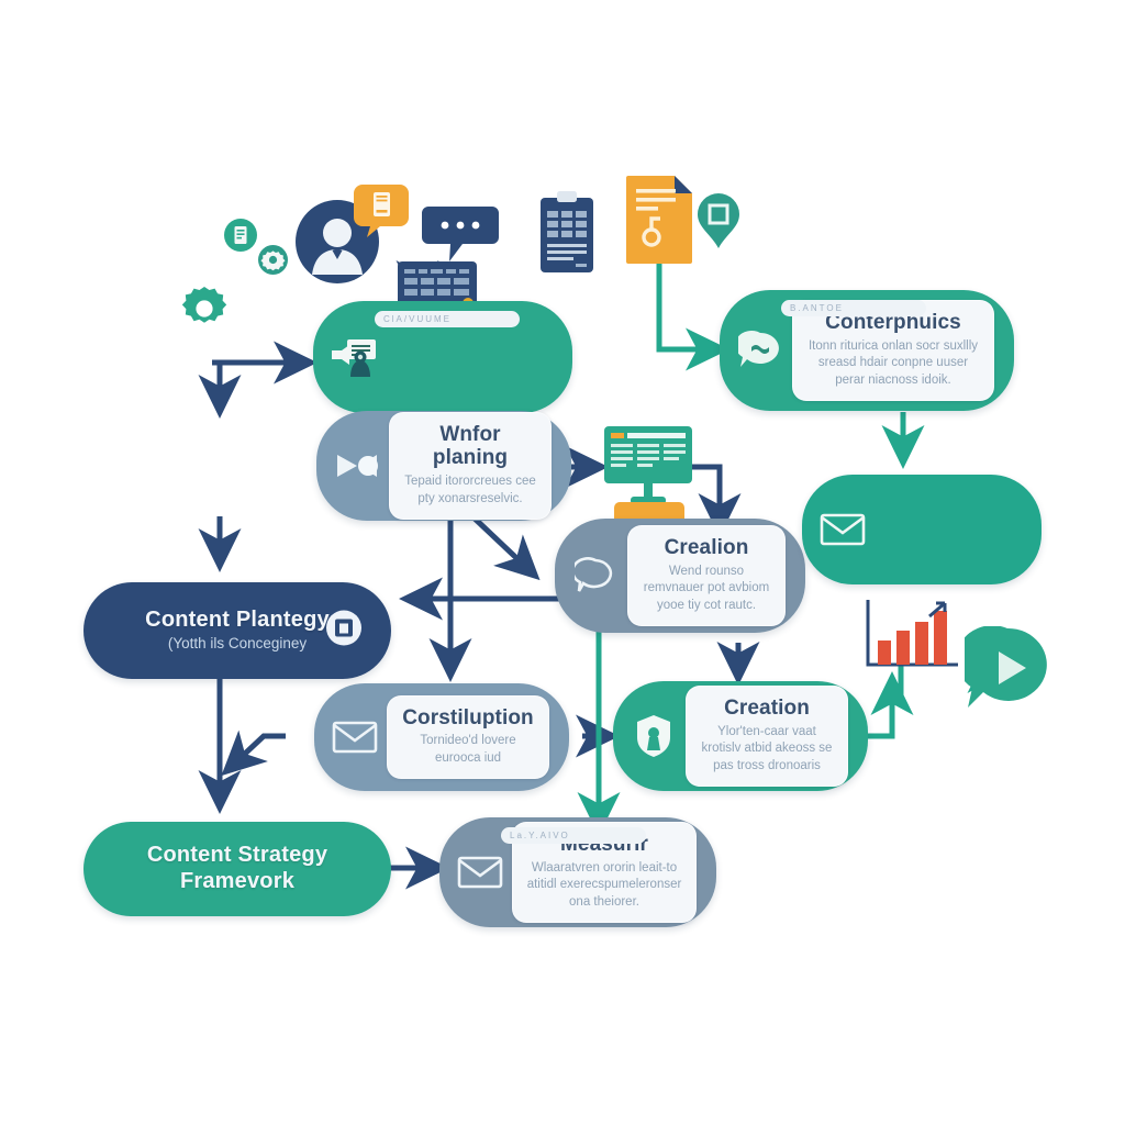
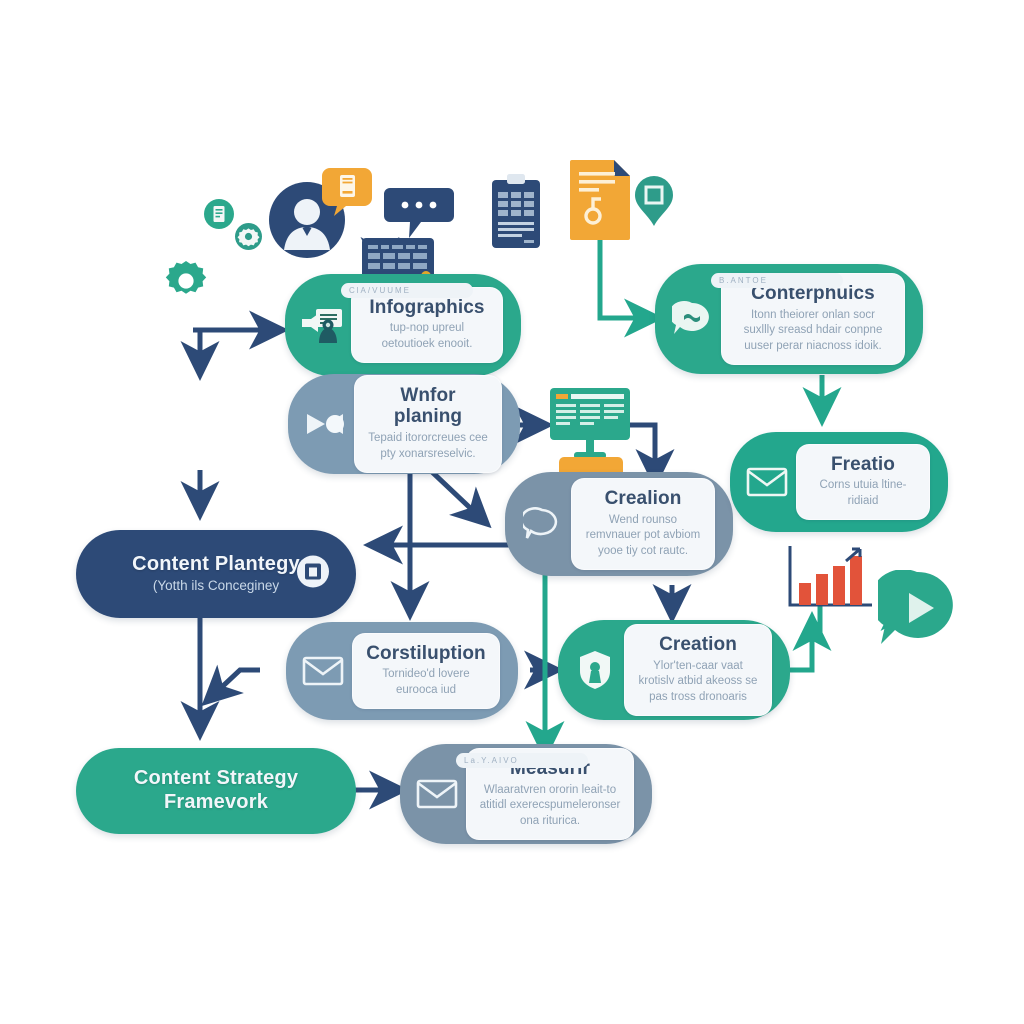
  ClA/VUUME
+ Infographics
+ tup-nop upreul oetoutioek enooit.
  B.ANTOE
  Conterphuics
- Itonn riturica onlan socr suxllly sreasd hdair conpne uuser perar niacnoss idoik.
+ Itonn theiorer onlan socr suxllly sreasd hdair conpne uuser perar niacnoss idoik.
  Wnfor planing
  Tepaid itororcreues cee pty xonarsreselvic.
  Crealion
  Wend rounso remvnauer pot avbiom yooe tiy cot rautc.
+ Freatio
+ Corns utuia ltine-ridiaid
  Content Plantegy
  (Yotth ils Conceginey
  Corstiluption
  Tornideo'd lovere eurooca iud
  Creation
  Ylor'ten-caar vaat krotislv atbid akeoss se pas tross dronoaris
  Content Strategy
  Framevork
  La.Y.AIVO
  Measurir
- Wlaaratvren ororin leait-to atitidl exerecspumeleronser ona theiorer.
+ Wlaaratvren ororin leait-to atitidl exerecspumeleronser ona riturica.
